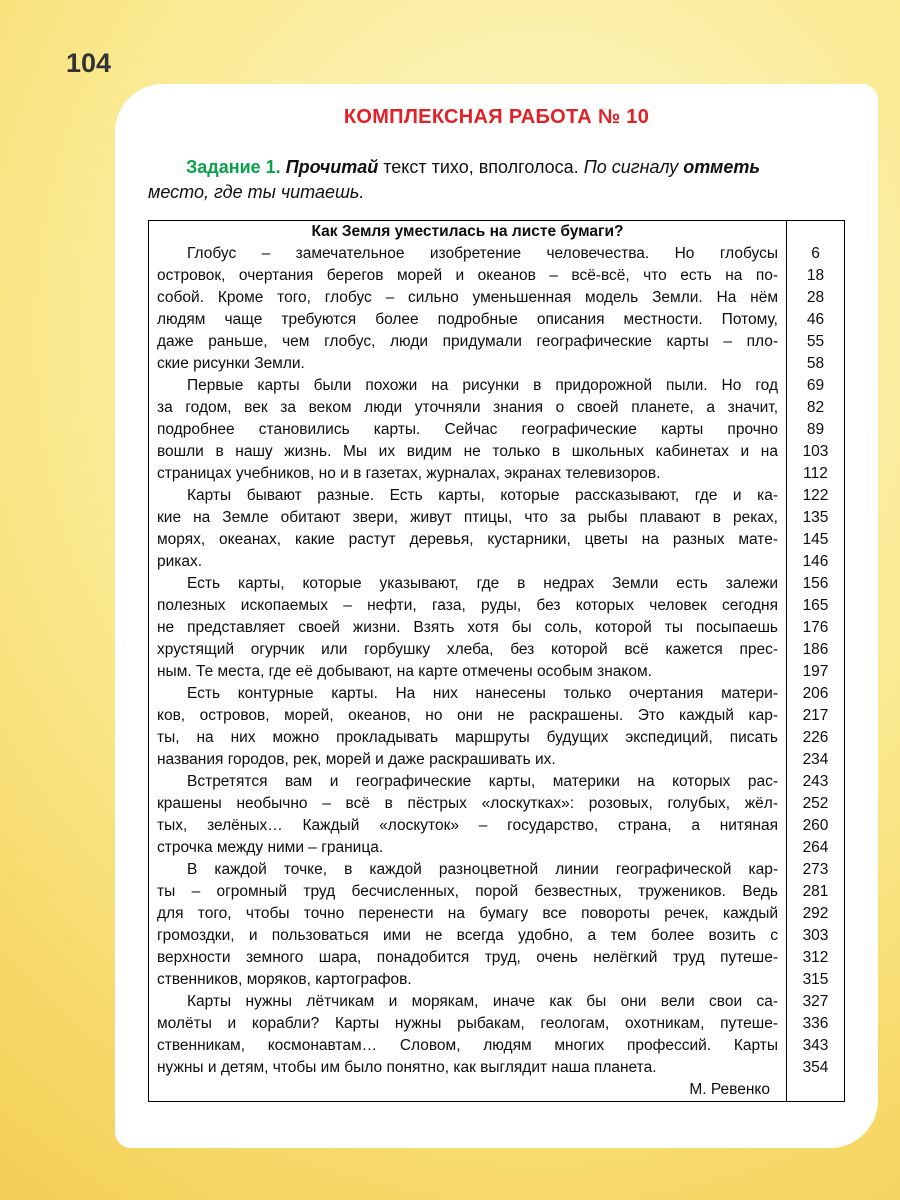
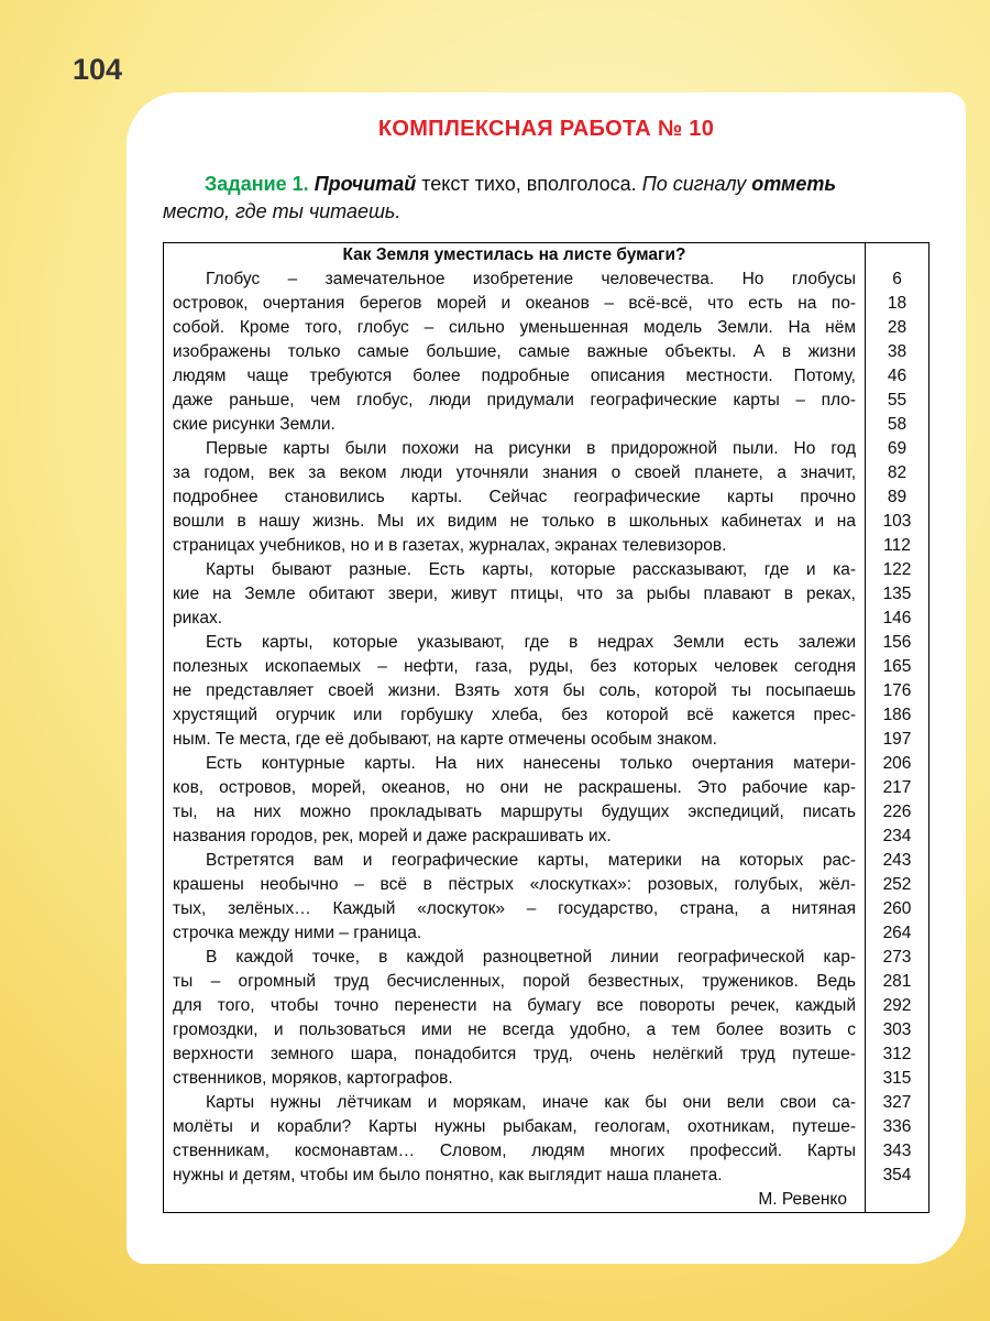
  104
  КОМПЛЕКСНАЯ РАБОТА № 10
  Задание 1. Прочитай текст тихо, вполголоса. По сигналу отметь
  место, где ты читаешь.
  Как Земля уместилась на листе бумаги?
  Глобус – замечательное изобретение человечества. Но глобусы
  6
  островок, очертания берегов морей и океанов – всё-всё, что есть на по-
  18
  собой. Кроме того, глобус – сильно уменьшенная модель Земли. На нём
  28
+ изображены только самые большие, самые важные объекты. А в жизни
+ 38
  людям чаще требуются более подробные описания местности. Потому,
  46
  даже раньше, чем глобус, люди придумали географические карты – пло-
  55
  ские рисунки Земли.
  58
  Первые карты были похожи на рисунки в придорожной пыли. Но год
  69
  за годом, век за веком люди уточняли знания о своей планете, а значит,
  82
  подробнее становились карты. Сейчас географические карты прочно
  89
  вошли в нашу жизнь. Мы их видим не только в школьных кабинетах и на
  103
  страницах учебников, но и в газетах, журналах, экранах телевизоров.
  112
  Карты бывают разные. Есть карты, которые рассказывают, где и ка-
  122
  кие на Земле обитают звери, живут птицы, что за рыбы плавают в реках,
  135
- морях, океанах, какие растут деревья, кустарники, цветы на разных мате-
- 145
  риках.
  146
  Есть карты, которые указывают, где в недрах Земли есть залежи
  156
  полезных ископаемых – нефти, газа, руды, без которых человек сегодня
  165
  не представляет своей жизни. Взять хотя бы соль, которой ты посыпаешь
  176
  хрустящий огурчик или горбушку хлеба, без которой всё кажется прес-
  186
  ным. Те места, где её добывают, на карте отмечены особым знаком.
  197
  Есть контурные карты. На них нанесены только очертания матери-
  206
- ков, островов, морей, океанов, но они не раскрашены. Это каждый кар-
+ ков, островов, морей, океанов, но они не раскрашены. Это рабочие кар-
  217
  ты, на них можно прокладывать маршруты будущих экспедиций, писать
  226
  названия городов, рек, морей и даже раскрашивать их.
  234
  Встретятся вам и географические карты, материки на которых рас-
  243
  крашены необычно – всё в пёстрых «лоскутках»: розовых, голубых, жёл-
  252
  тых, зелёных… Каждый «лоскуток» – государство, страна, а нитяная
  260
  строчка между ними – граница.
  264
  В каждой точке, в каждой разноцветной линии географической кар-
  273
  ты – огромный труд бесчисленных, порой безвестных, тружеников. Ведь
  281
  для того, чтобы точно перенести на бумагу все повороты речек, каждый
  292
  громоздки, и пользоваться ими не всегда удобно, а тем более возить с
  303
  верхности земного шара, понадобится труд, очень нелёгкий труд путеше-
  312
  ственников, моряков, картографов.
  315
  Карты нужны лётчикам и морякам, иначе как бы они вели свои са-
  327
  молёты и корабли? Карты нужны рыбакам, геологам, охотникам, путеше-
  336
  ственникам, космонавтам… Словом, людям многих профессий. Карты
  343
  нужны и детям, чтобы им было понятно, как выглядит наша планета.
  354
  М. Ревенко
